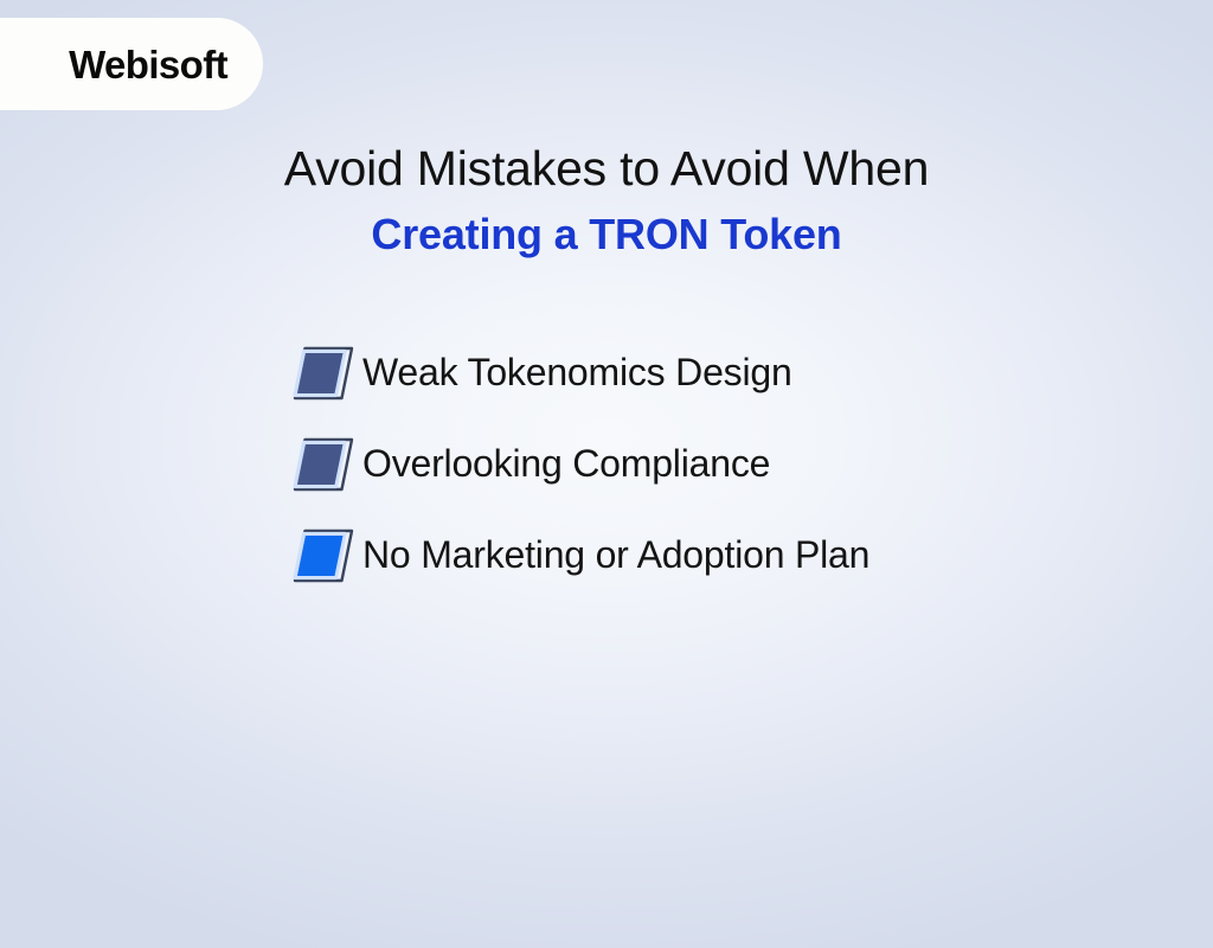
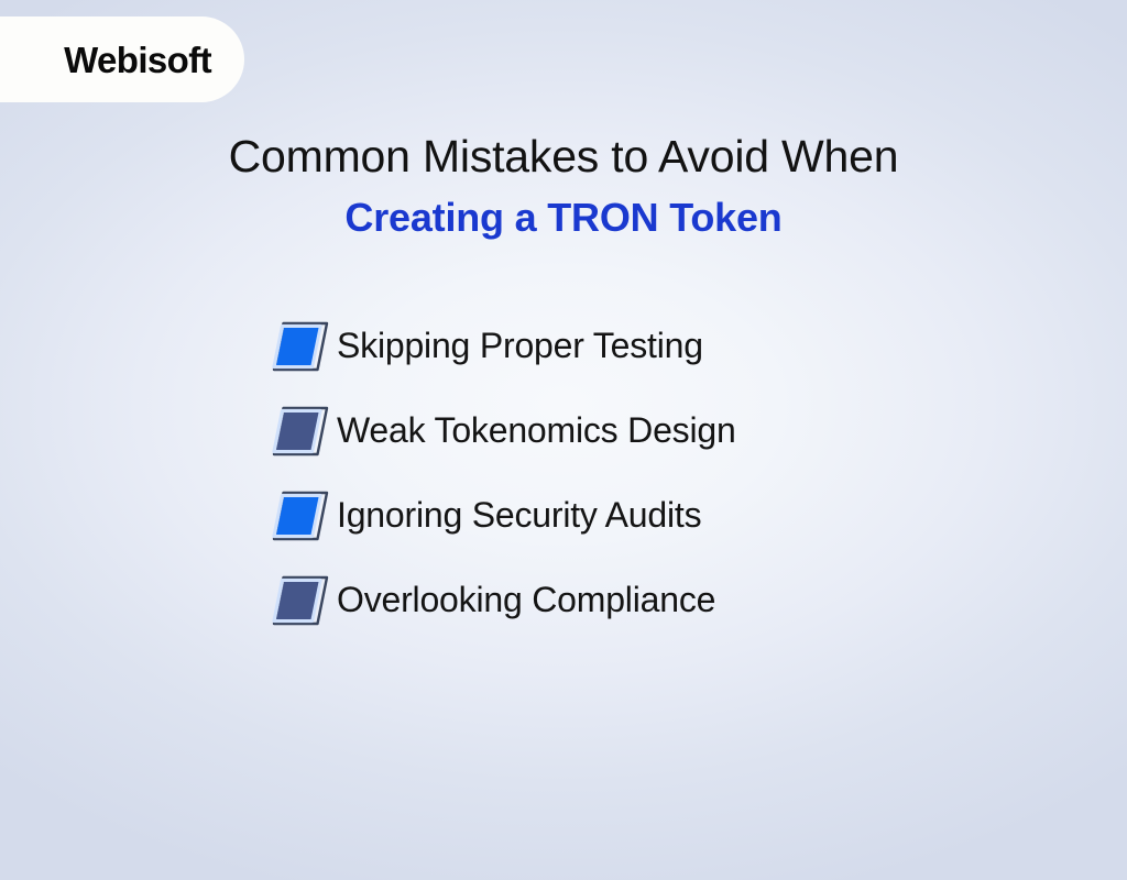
  Webisoft
- Avoid Mistakes to Avoid When
+ Common Mistakes to Avoid When
  Creating a TRON Token
+ Skipping Proper Testing
  Weak Tokenomics Design
+ Ignoring Security Audits
  Overlooking Compliance
- No Marketing or Adoption Plan
